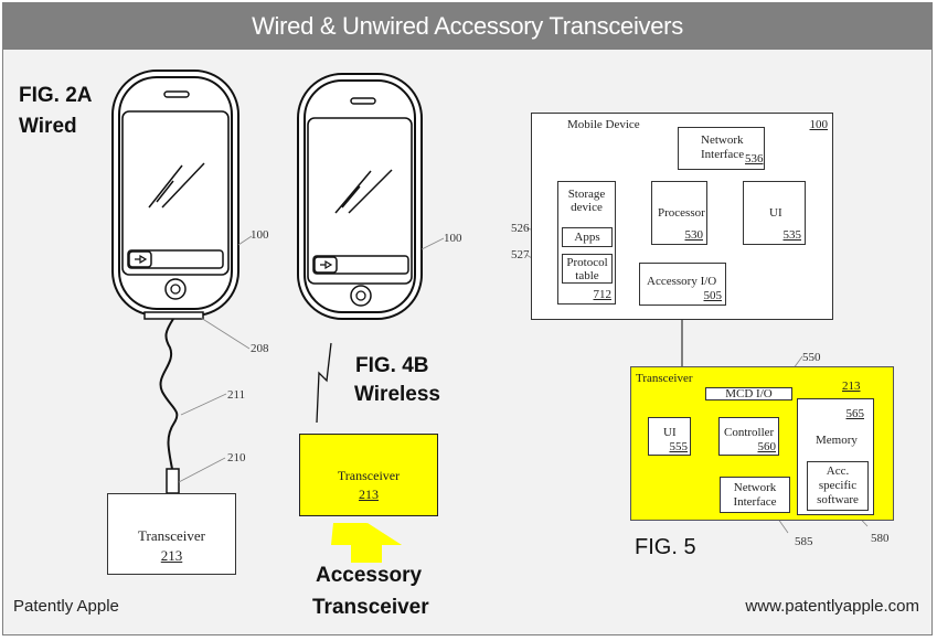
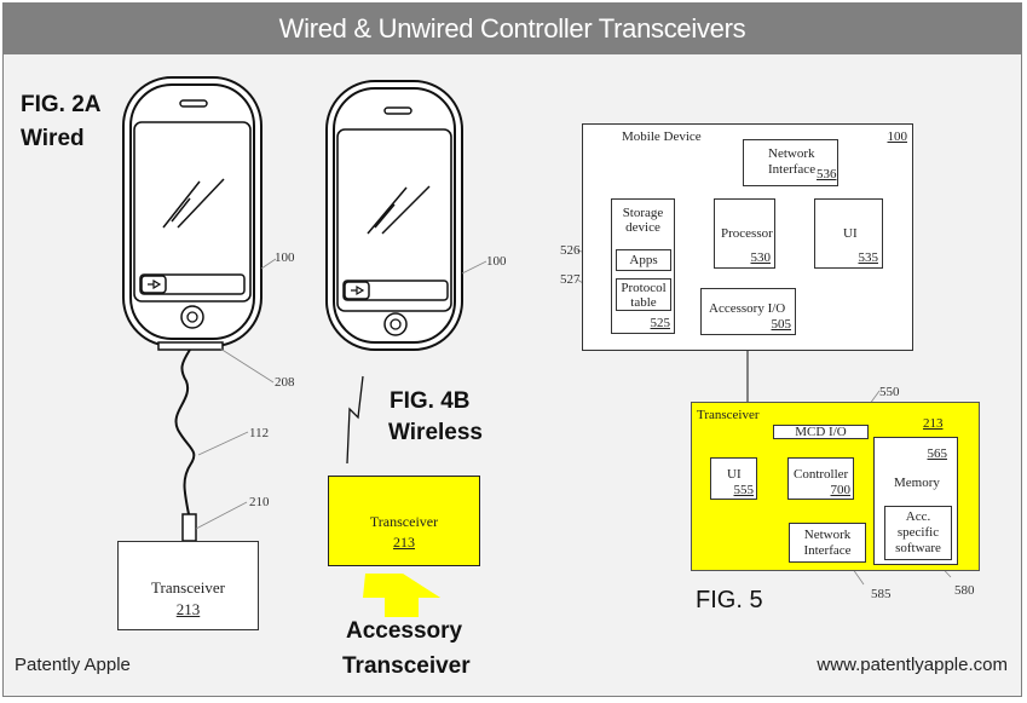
- Wired & Unwired Accessory Transceivers
+ Wired & Unwired Controller Transceivers
  FIG. 2A
  Wired
  100
  208
- 211
+ 112
  210
  Transceiver
  213
  100
  FIG. 4B
  Wireless
  Transceiver
  213
  Accessory
  Transceiver
  Mobile Device
  100
  Network
  Interface
  536
  Storage
  device
- 712
+ 525
  Apps
  Protocol
  table
  526
  527
  Processor
  530
  UI
  535
  Accessory I/O
  505
  Transceiver
  213
  MCD I/O
  550
  UI
  555
  Controller
- 560
+ 700
  565
  Memory
  Acc.
  specific
  software
  580
  Network
  Interface
  585
  FIG. 5
  Patently Apple
  www.patentlyapple.com
